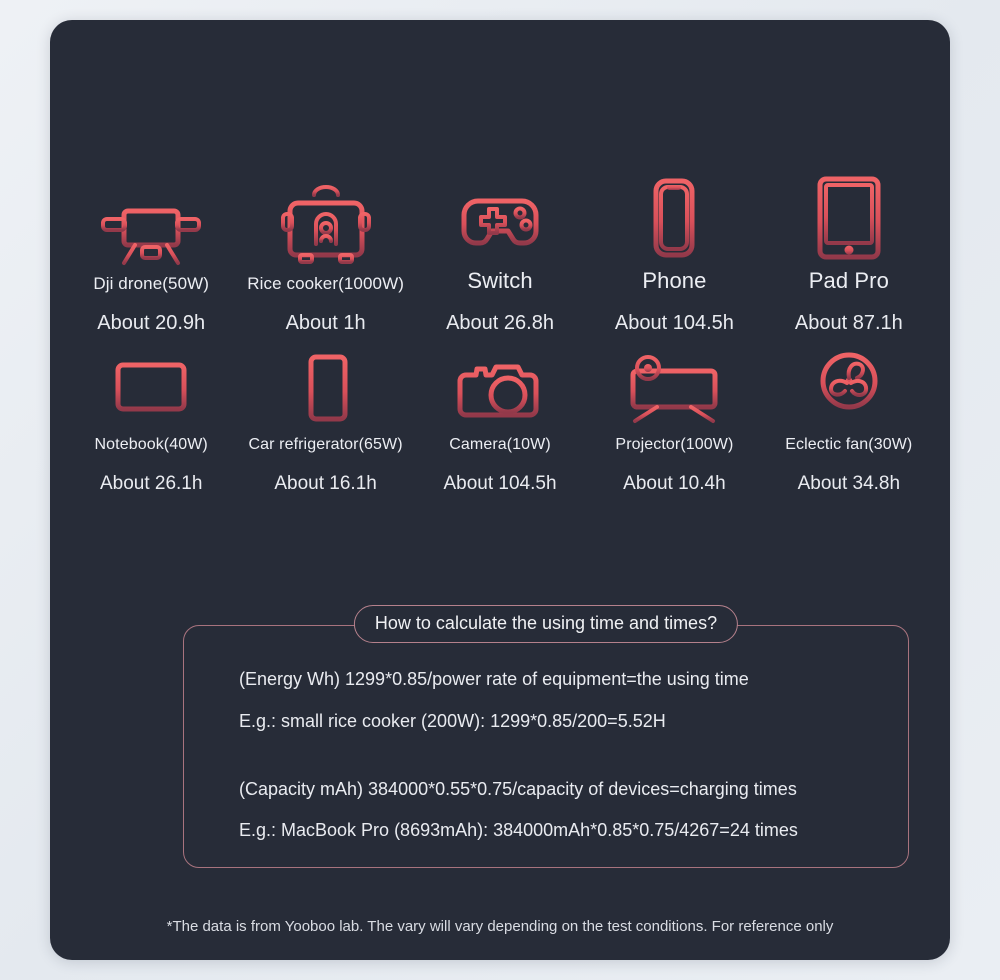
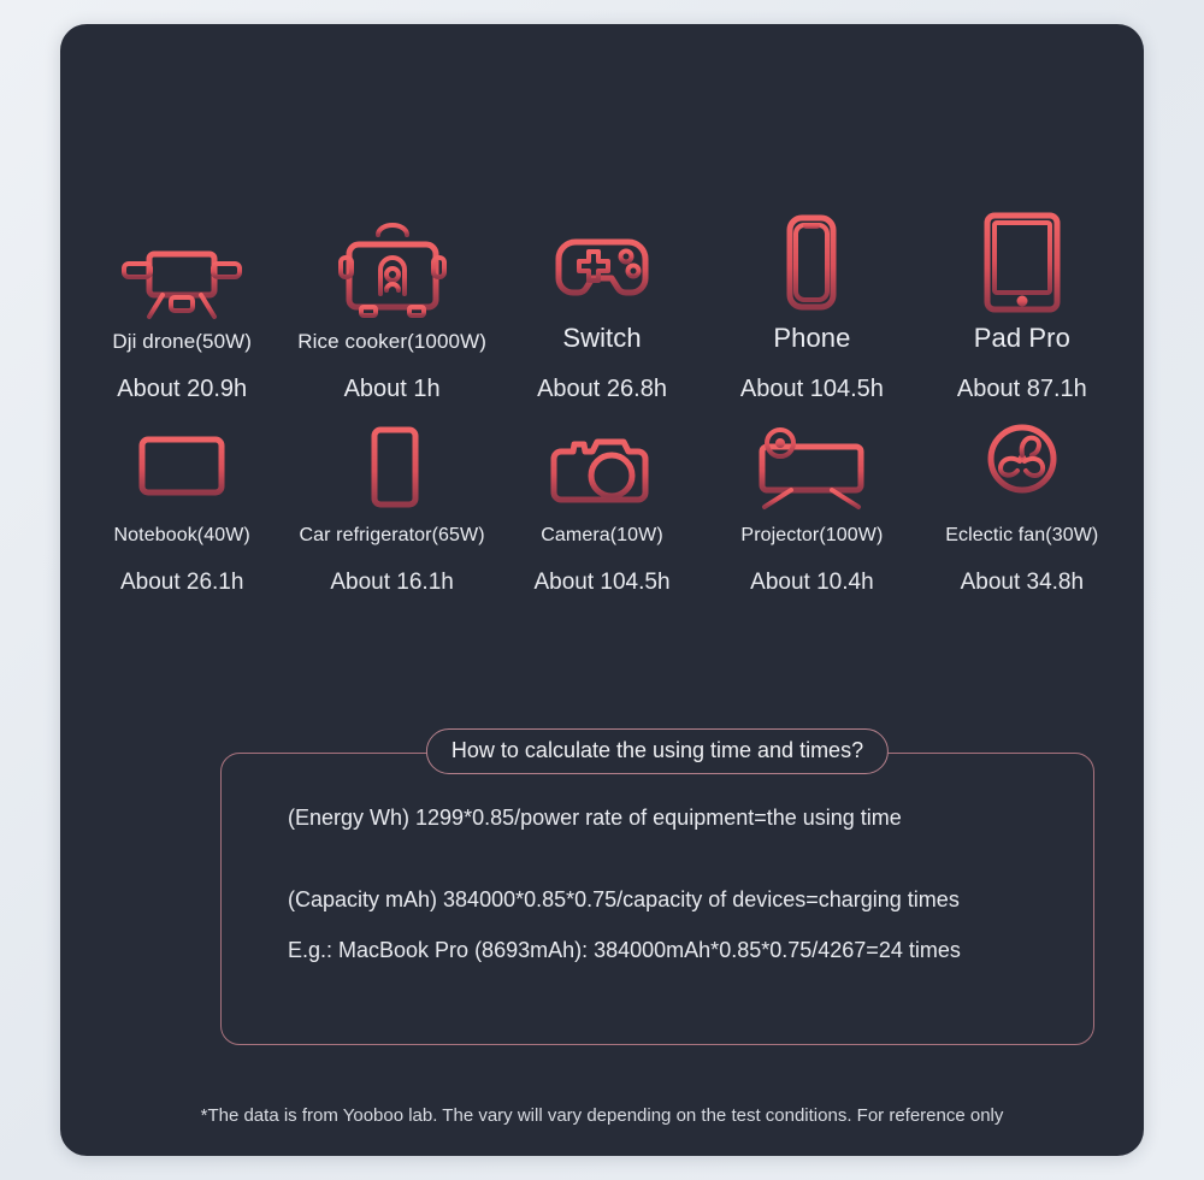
  Dji drone(50W)
  About 20.9h
  Rice cooker(1000W)
  About 1h
  Switch
  About 26.8h
  Phone
  About 104.5h
  Pad Pro
  About 87.1h
  Notebook(40W)
  About 26.1h
  Car refrigerator(65W)
  About 16.1h
  Camera(10W)
  About 104.5h
  Projector(100W)
  About 10.4h
  Eclectic fan(30W)
  About 34.8h
  How to calculate the using time and times?
  (Energy Wh) 1299*0.85/power rate of equipment=the using time
- E.g.: small rice cooker (200W): 1299*0.85/200=5.52H
- (Capacity mAh) 384000*0.55*0.75/capacity of devices=charging times
+ (Capacity mAh) 384000*0.85*0.75/capacity of devices=charging times
  E.g.: MacBook Pro (8693mAh): 384000mAh*0.85*0.75/4267=24 times
  *The data is from Yooboo lab. The vary will vary depending on the test conditions. For reference only
